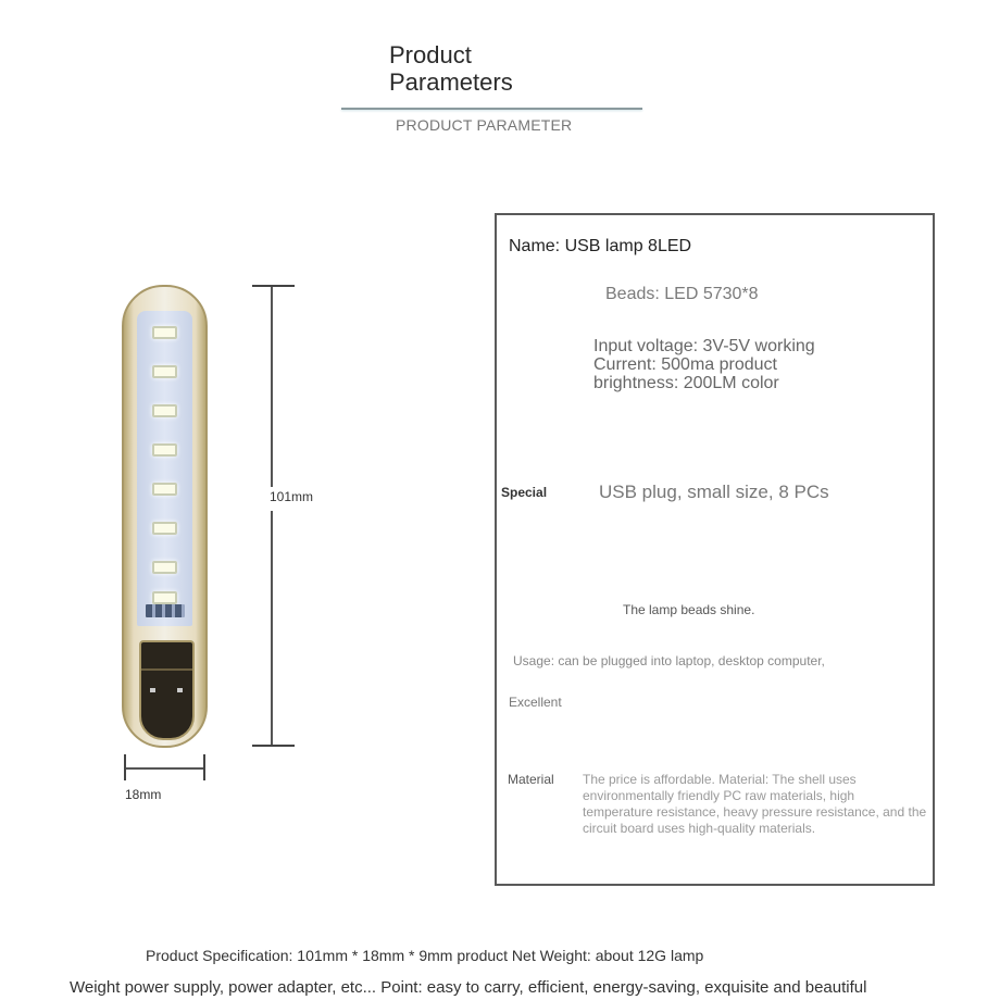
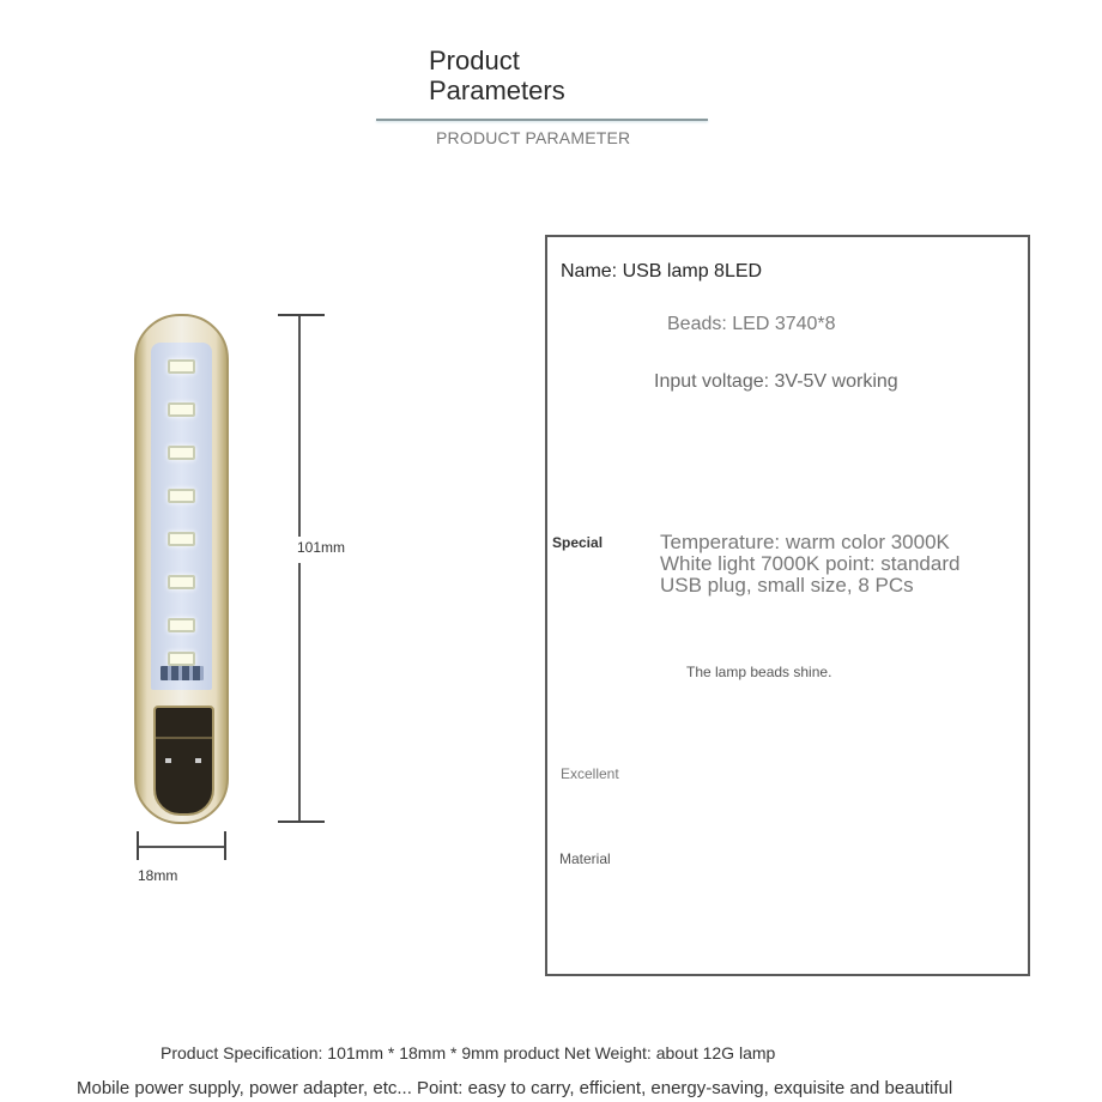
  Product
  Parameters
  PRODUCT PARAMETER
  101mm
  18mm
  Name: USB lamp 8LED
- Beads: LED 5730*8
+ Beads: LED 3740*8
  Input voltage: 3V-5V working
- Current: 500ma product
- brightness: 200LM color
  Special
+ Temperature: warm color 3000K
+ White light 7000K point: standard
  USB plug, small size, 8 PCs
  The lamp beads shine.
- Usage: can be plugged into laptop, desktop computer,
  Excellent
  Material
- The price is affordable. Material: The shell uses environmentally friendly PC raw materials, high temperature resistance, heavy pressure resistance, and the circuit board uses high-quality materials.
  Product Specification: 101mm * 18mm * 9mm product Net Weight: about 12G lamp
- Weight power supply, power adapter, etc... Point: easy to carry, efficient, energy-saving, exquisite and beautiful
+ Mobile power supply, power adapter, etc... Point: easy to carry, efficient, energy-saving, exquisite and beautiful
